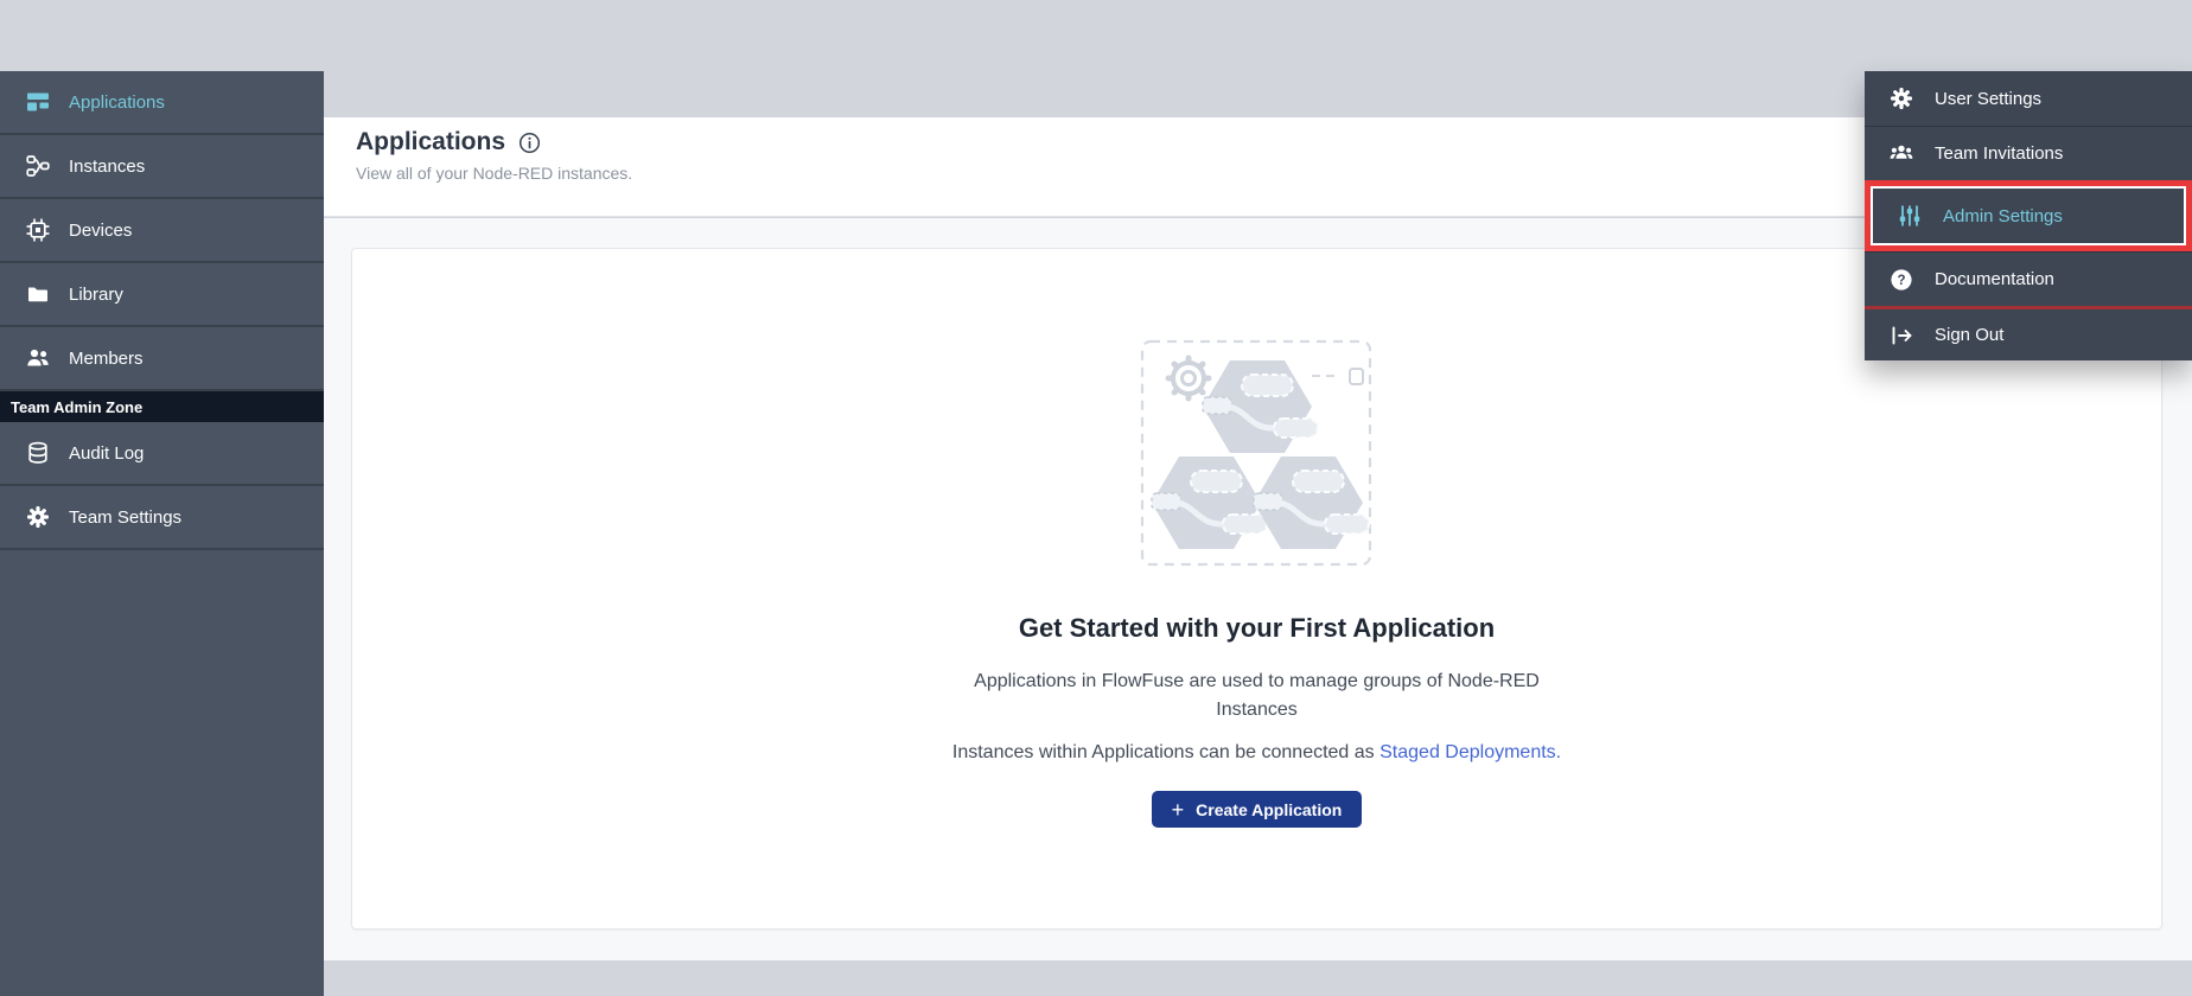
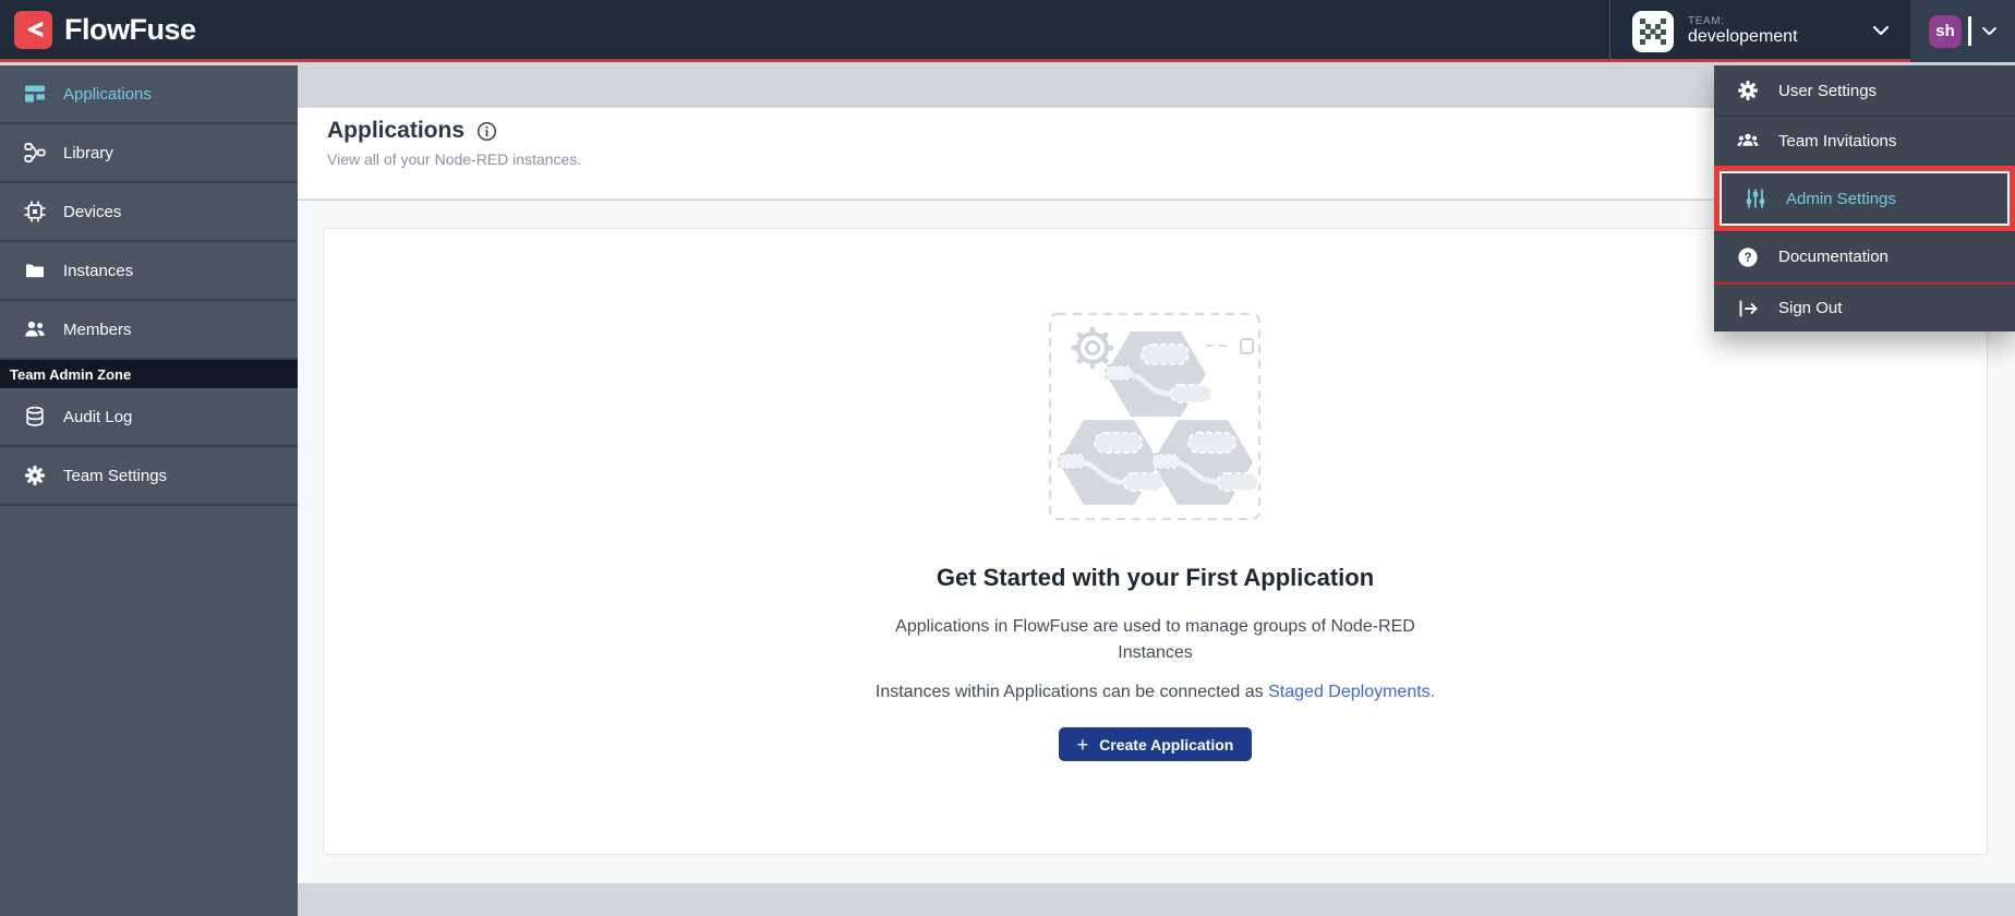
+ FlowFuse
+ TEAM:
+ developement
+ sh
  Applications
- Instances
+ Library
  Devices
- Library
+ Instances
  Members
  Team Admin Zone
  Audit Log
  Team Settings
  Applications
  View all of your Node-RED instances.
  Get Started with your First Application
  Applications in FlowFuse are used to manage groups of Node-RED Instances
  Instances within Applications can be connected as Staged Deployments.
  +
  Create Application
  User Settings
  Team Invitations
  Admin Settings
  ?
  Documentation
  Sign Out
